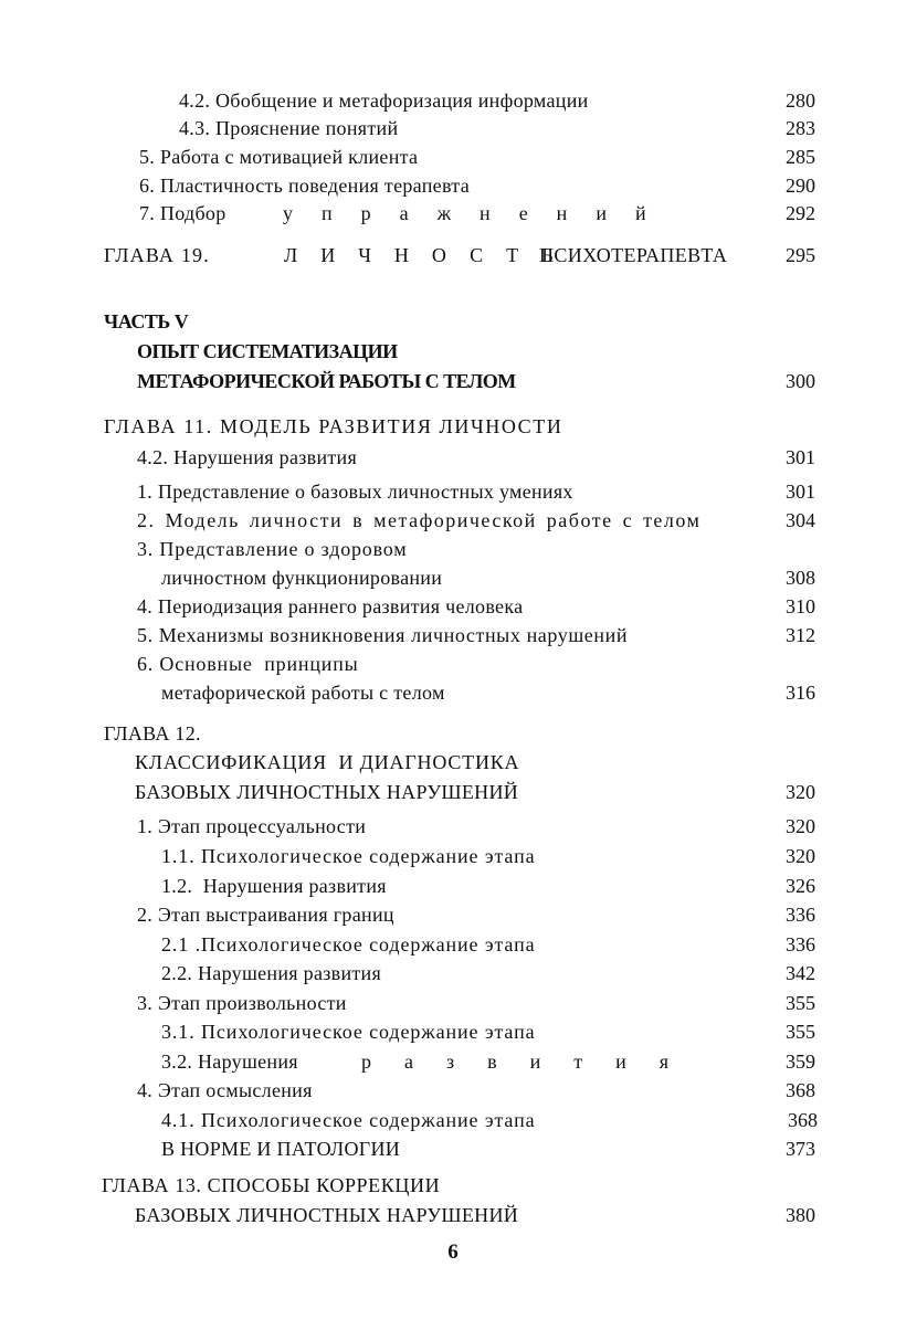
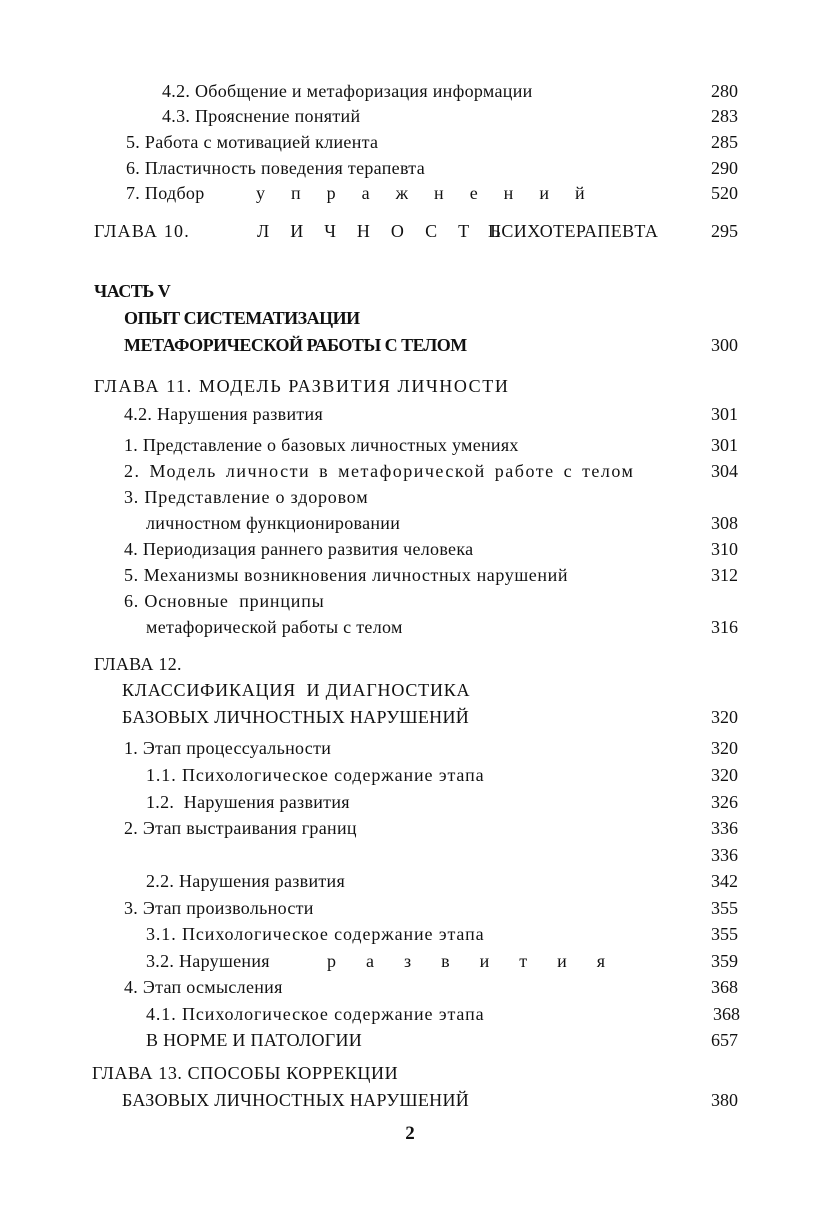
  4.2. Обобщение и метафоризация информации
  280
  4.3. Прояснение понятий
  283
  5. Работа с мотивацией клиента
  285
  6. Пластичность поведения терапевта
  290
  7. Подбор
  упражнений
- 292
+ 520
- ГЛАВА 19.
+ ГЛАВА 10.
  ЛИЧНОСТЬ
  ПСИХОТЕРАПЕВТА
  295
  ЧАСТЬ V
  ОПЫТ СИСТЕМАТИЗАЦИИ
  МЕТАФОРИЧЕСКОЙ РАБОТЫ С ТЕЛОМ
  300
  ГЛАВА 11. МОДЕЛЬ РАЗВИТИЯ ЛИЧНОСТИ
  4.2. Нарушения развития
  301
  1. Представление о базовых личностных умениях
  301
  2. Модель личности в метафорической работе с телом
  304
  3. Представление о здоровом
  личностном функционировании
  308
  4. Периодизация раннего развития человека
  310
  5. Механизмы возникновения личностных нарушений
  312
  6. Основные принципы
  метафорической работы с телом
  316
  ГЛАВА 12.
  КЛАССИФИКАЦИЯ И ДИАГНОСТИКА
  БАЗОВЫХ ЛИЧНОСТНЫХ НАРУШЕНИЙ
  320
  1. Этап процессуальности
  320
  1.1. Психологическое содержание этапа
  320
  1.2. Нарушения развития
  326
  2. Этап выстраивания границ
  336
- 2.1 .Психологическое содержание этапа
  336
  2.2. Нарушения развития
  342
  3. Этап произвольности
  355
  3.1. Психологическое содержание этапа
  355
  3.2. Нарушения
  развития
  359
  4. Этап осмысления
  368
  4.1. Психологическое содержание этапа
  368
  В НОРМЕ И ПАТОЛОГИИ
- 373
+ 657
  ГЛАВА 13. СПОСОБЫ КОРРЕКЦИИ
  БАЗОВЫХ ЛИЧНОСТНЫХ НАРУШЕНИЙ
  380
- 6
+ 2
